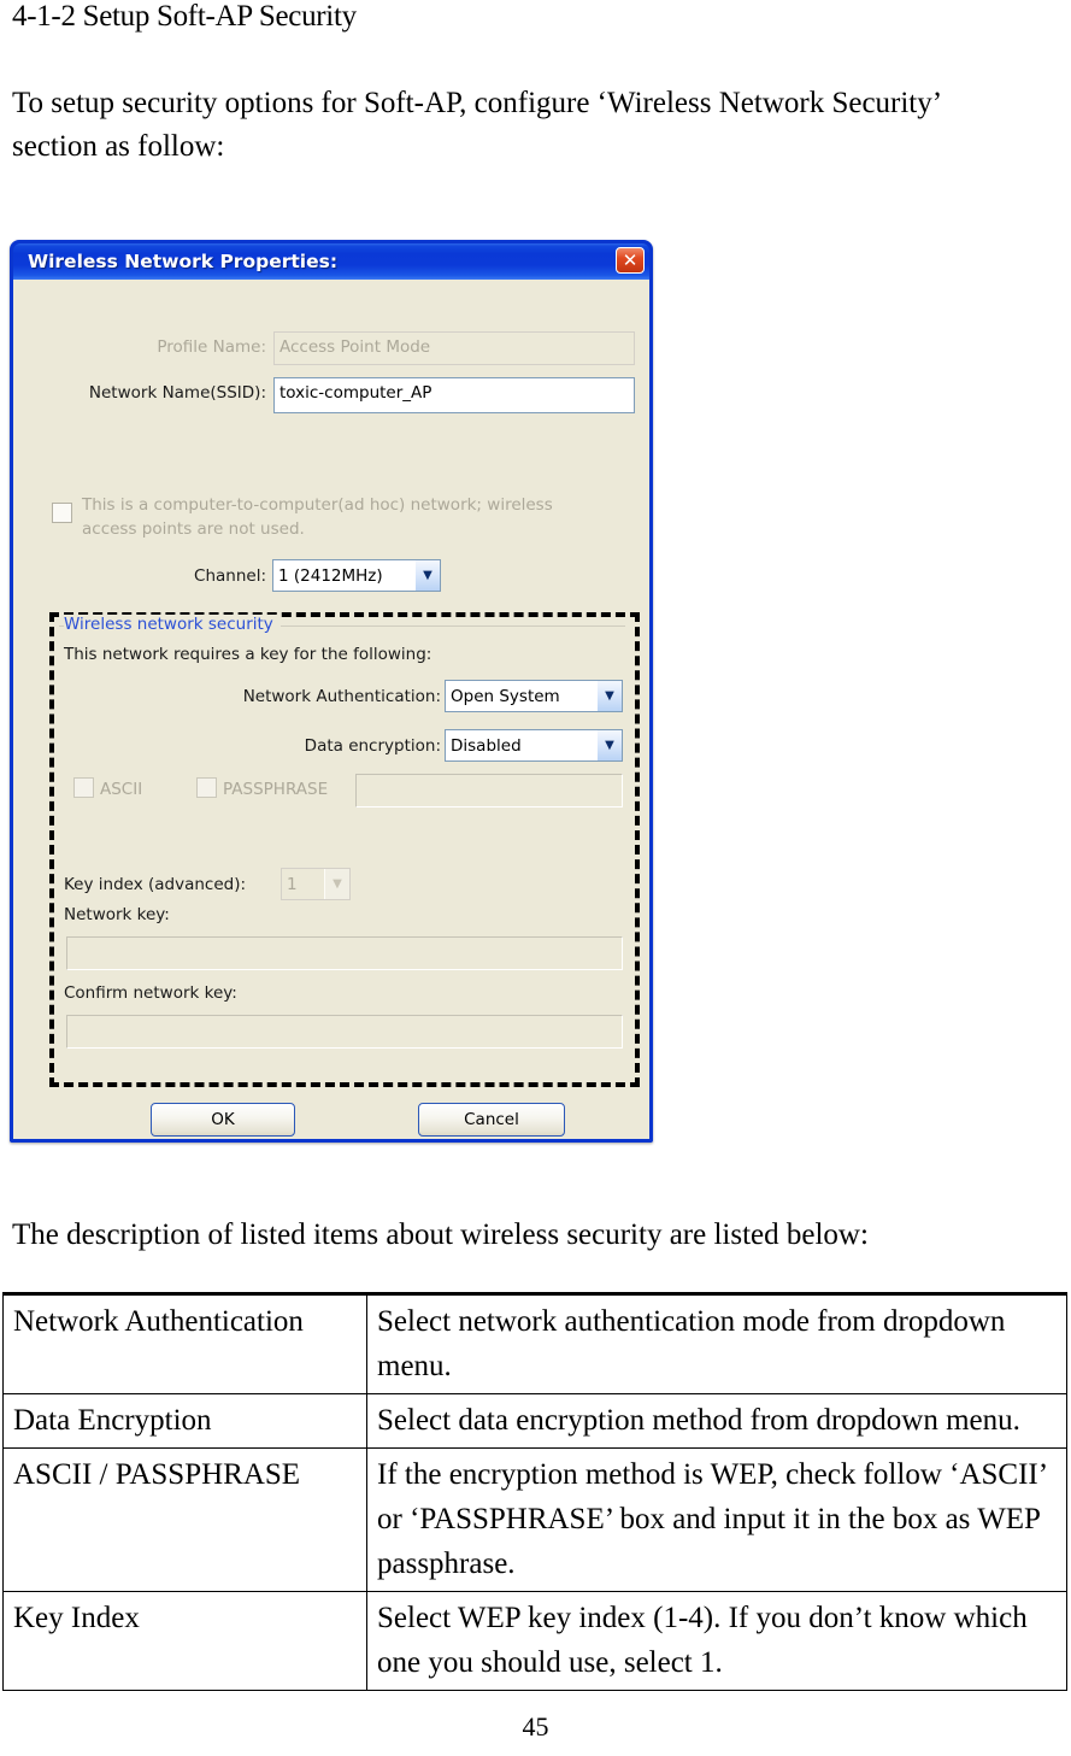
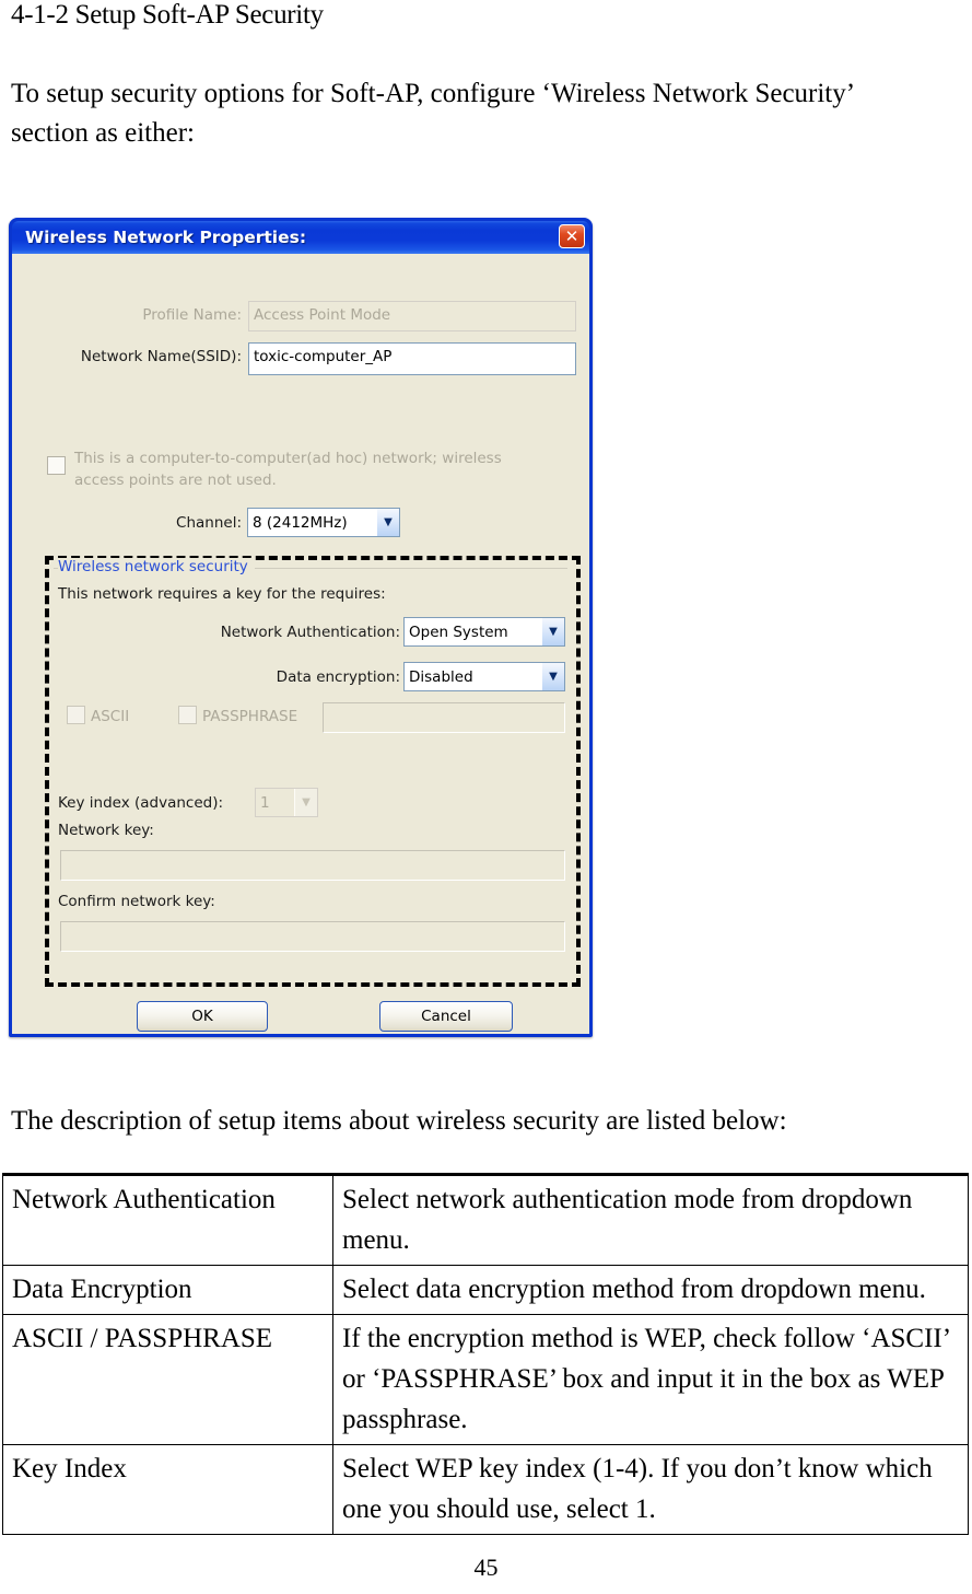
  4-1-2 Setup Soft-AP Security
- To setup security options for Soft-AP, configure ‘Wireless Network Security’ section as follow:
+ To setup security options for Soft-AP, configure ‘Wireless Network Security’ section as either:
  Wireless Network Properties:
  ✕
  Profile Name:
  Access Point Mode
  Network Name(SSID):
  toxic-computer_AP
  This is a computer-to-computer(ad hoc) network; wireless access points are not used.
  Channel:
- 1 (2412MHz)
+ 8 (2412MHz)
  ▼
  Wireless network security
- This network requires a key for the following:
+ This network requires a key for the requires:
  Network Authentication:
  Open System
  ▼
  Data encryption:
  Disabled
  ▼
  ASCII
  PASSPHRASE
  Key index (advanced):
  1
  ▼
  Network key:
  Confirm network key:
  OK
  Cancel
- The description of listed items about wireless security are listed below:
+ The description of setup items about wireless security are listed below:
  Network Authentication	Select network authentication mode from dropdown menu.
  Data Encryption	Select data encryption method from dropdown menu.
  ASCII / PASSPHRASE	If the encryption method is WEP, check follow ‘ASCII’ or ‘PASSPHRASE’ box and input it in the box as WEP passphrase.
  Key Index	Select WEP key index (1-4). If you don’t know which one you should use, select 1.
  45
